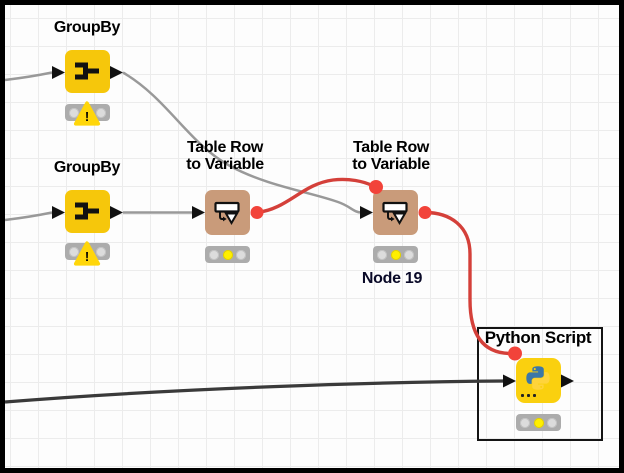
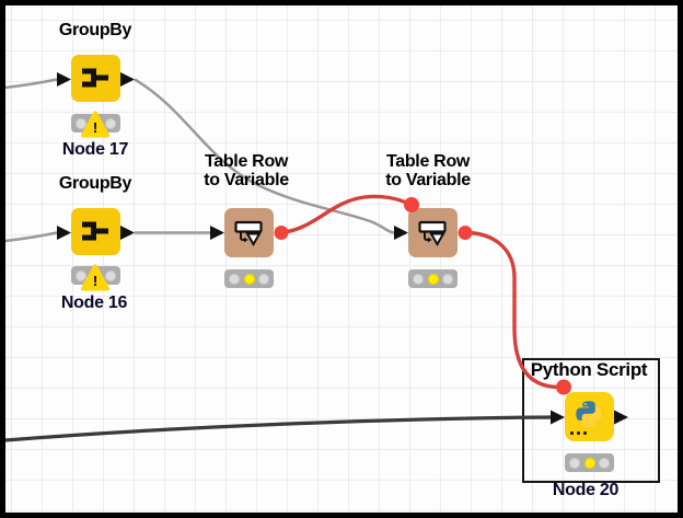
  GroupBy
  !
+ Node 17
  GroupBy
  !
+ Node 16
  Table Row
  to Variable
  Table Row
  to Variable
- Node 19
  Python Script
+ Node 20
